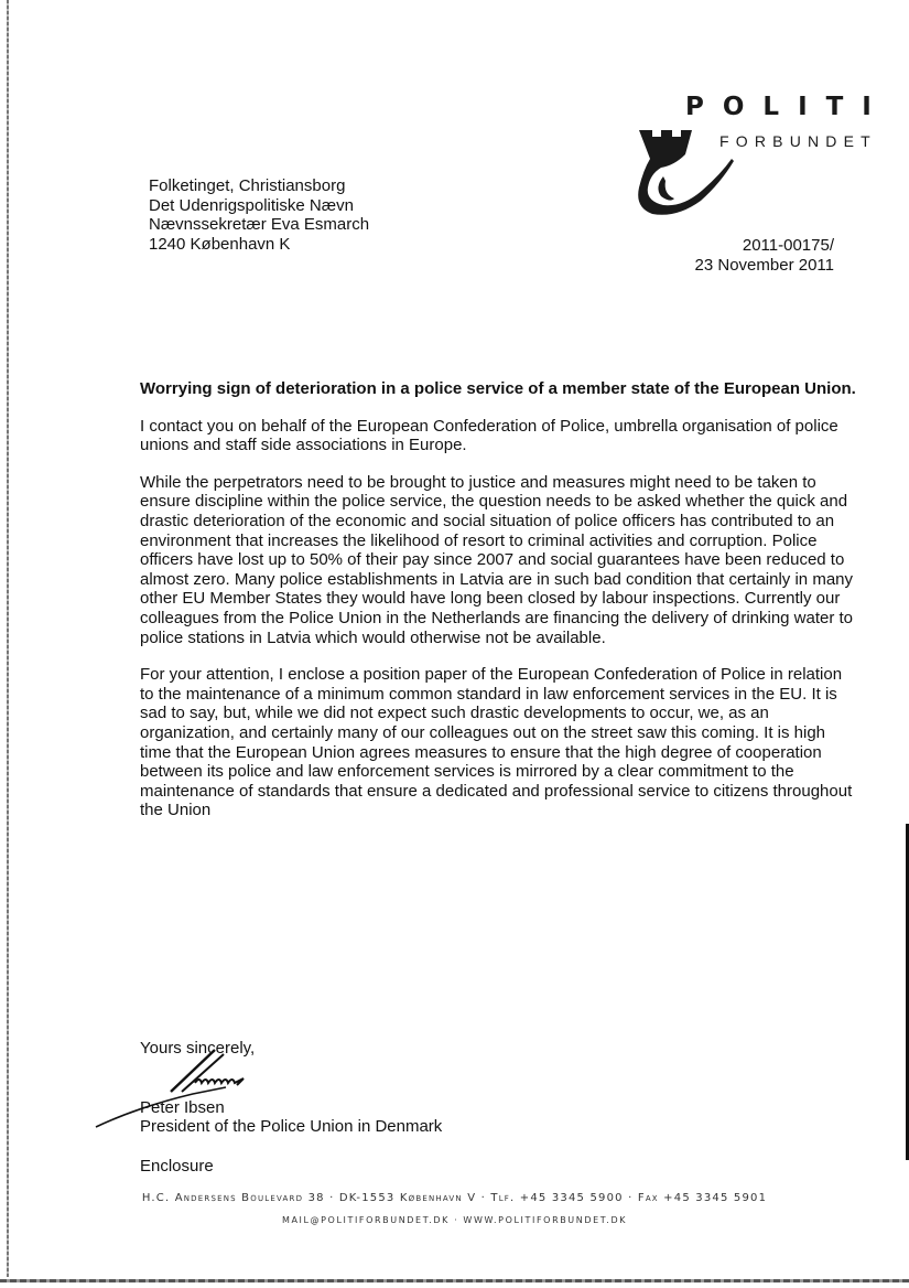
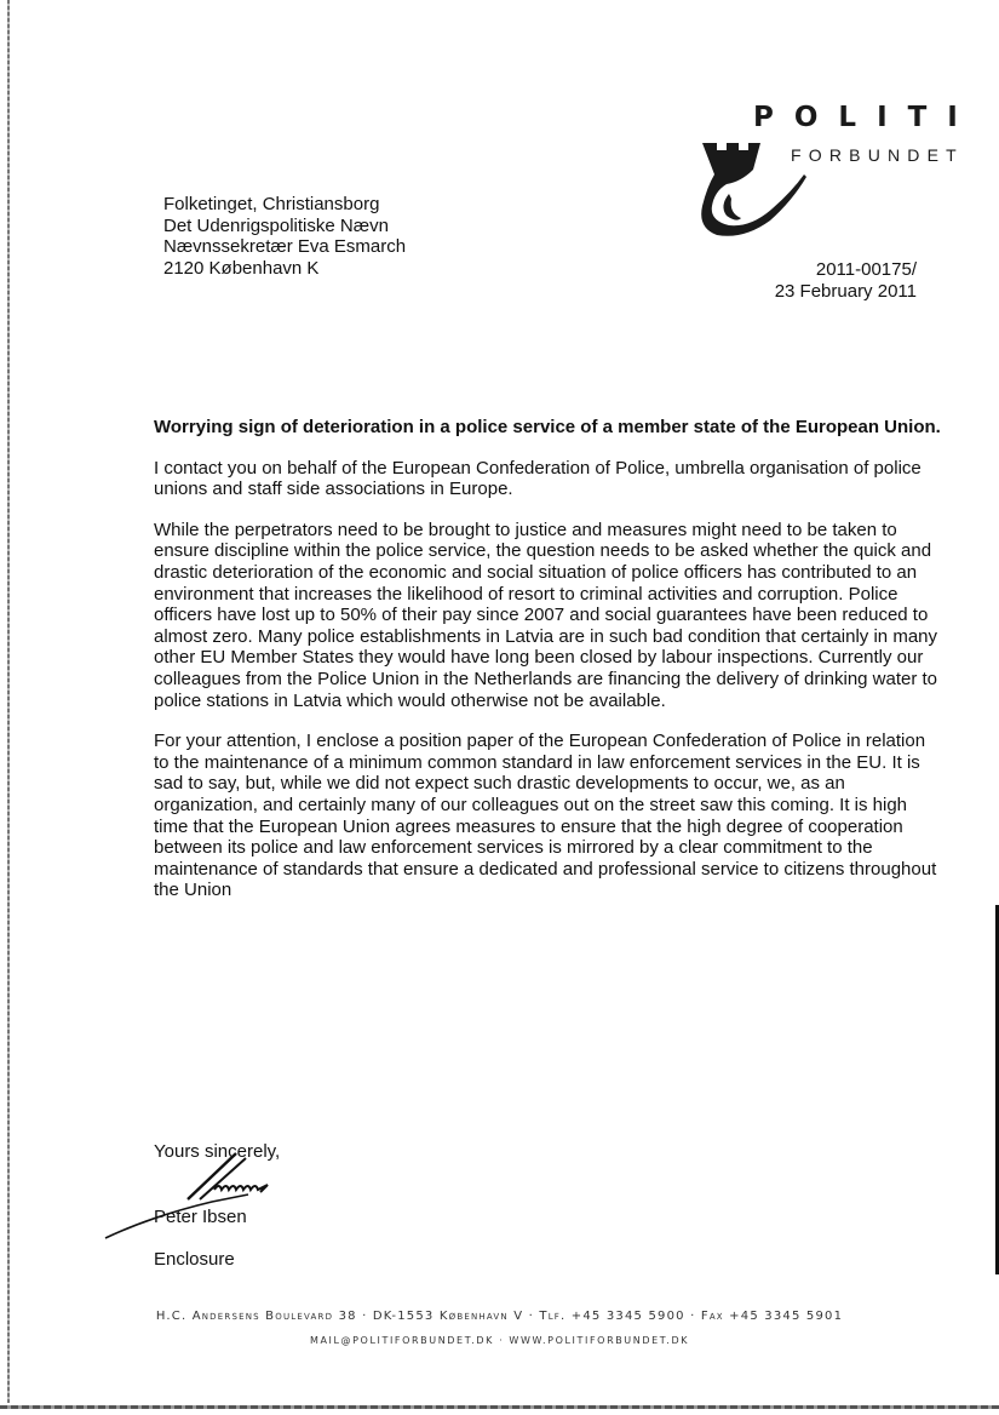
  POLITI
  FORBUNDET
  Folketinget, Christiansborg
  Det Udenrigspolitiske Nævn
  Nævnssekretær Eva Esmarch
- 1240 København K
+ 2120 København K
  2011-00175/
- 23 November 2011
+ 23 February 2011
  Worrying sign of deterioration in a police service of a member state of the European Union.
  I contact you on behalf of the European Confederation of Police, umbrella organisation of police unions and staff side associations in Europe.
  While the perpetrators need to be brought to justice and measures might need to be taken to ensure discipline within the police service, the question needs to be asked whether the quick and drastic deterioration of the economic and social situation of police officers has contributed to an environment that increases the likelihood of resort to criminal activities and corruption. Police officers have lost up to 50% of their pay since 2007 and social guarantees have been reduced to almost zero. Many police establishments in Latvia are in such bad condition that certainly in many other EU Member States they would have long been closed by labour inspections. Currently our colleagues from the Police Union in the Netherlands are financing the delivery of drinking water to police stations in Latvia which would otherwise not be available.
  For your attention, I enclose a position paper of the European Confederation of Police in relation to the maintenance of a minimum common standard in law enforcement services in the EU. It is sad to say, but, while we did not expect such drastic developments to occur, we, as an organization, and certainly many of our colleagues out on the street saw this coming. It is high time that the European Union agrees measures to ensure that the high degree of cooperation between its police and law enforcement services is mirrored by a clear commitment to the maintenance of standards that ensure a dedicated and professional service to citizens throughout the Union
  Yours sincerely,
  eter Ibsen
- President of the Police Union in Denmark
  Enclosure
  H.C. Andersens Boulevard 38 · DK-1553 København V · Tlf. +45 3345 5900 · Fax +45 3345 5901
  MAIL@POLITIFORBUNDET.DK · WWW.POLITIFORBUNDET.DK
